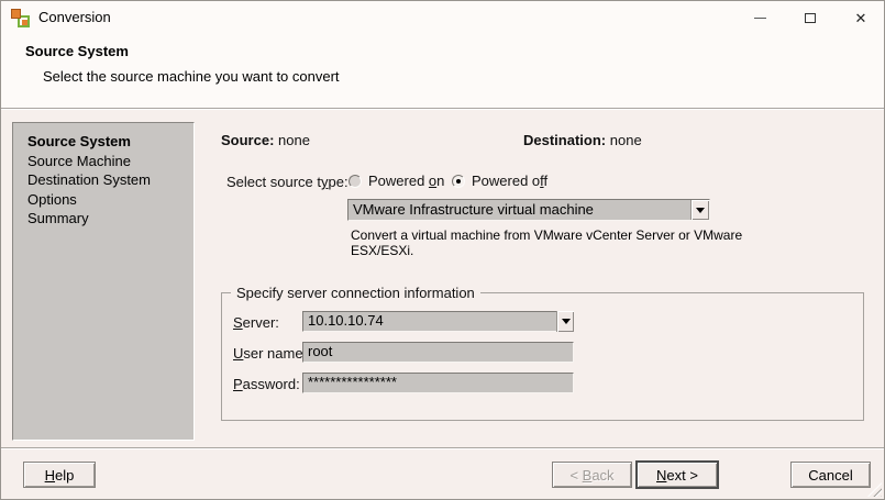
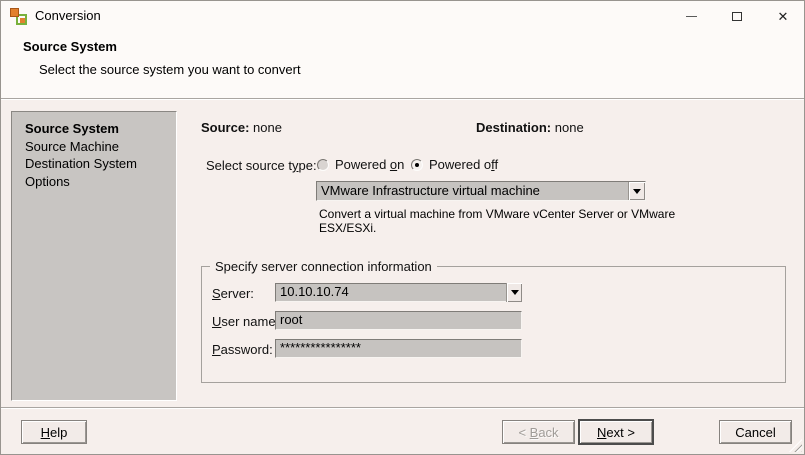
  Conversion
  ✕
  Source System
- Select the source machine you want to convert
+ Select the source system you want to convert
  Source System
  Source Machine
  Destination System
  Options
- Summary
  Source: none
  Destination: none
  Select source type:
  Powered on
  Powered off
  VMware Infrastructure virtual machine
  Convert a virtual machine from VMware vCenter Server or VMware ESX/ESXi.
  Specify server connection information
  Server:
  10.10.10.74
  User name
  root
  Password:
  ****************
  Help
  < Back
  Next >
  Cancel
